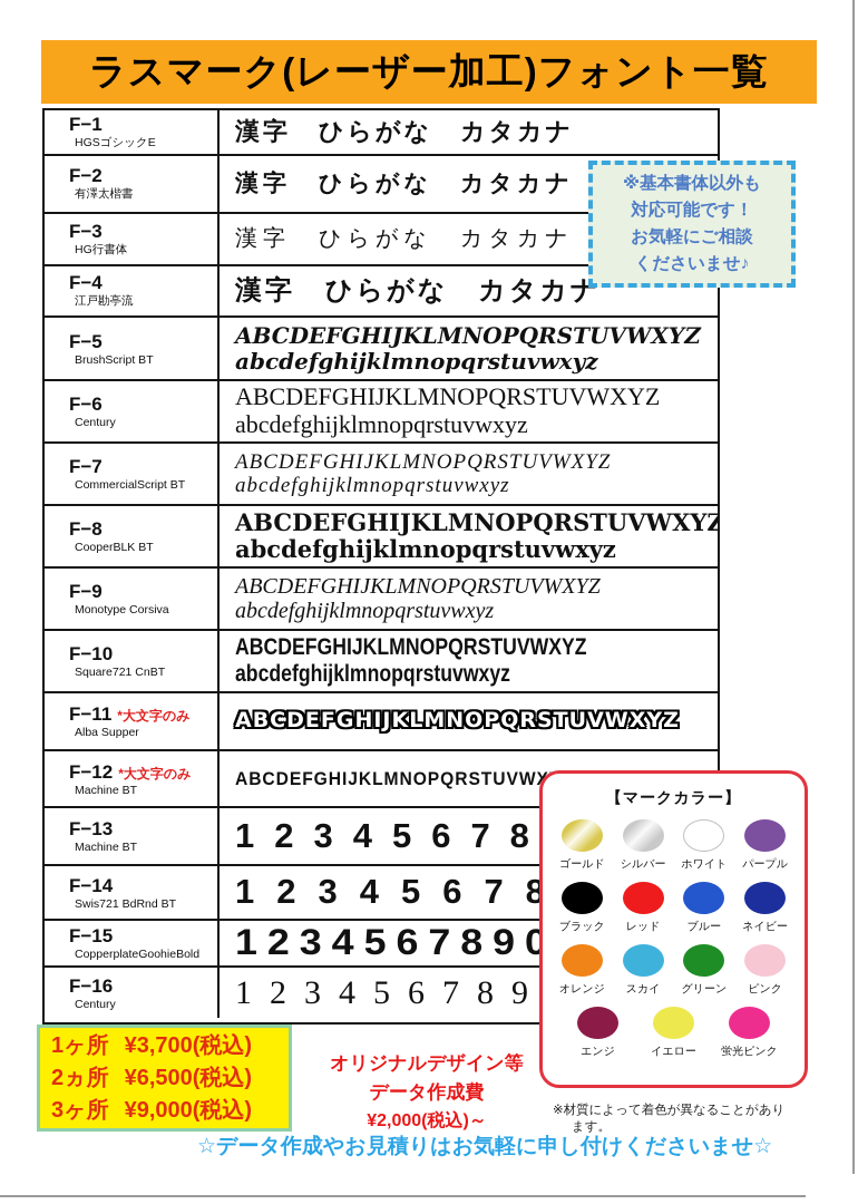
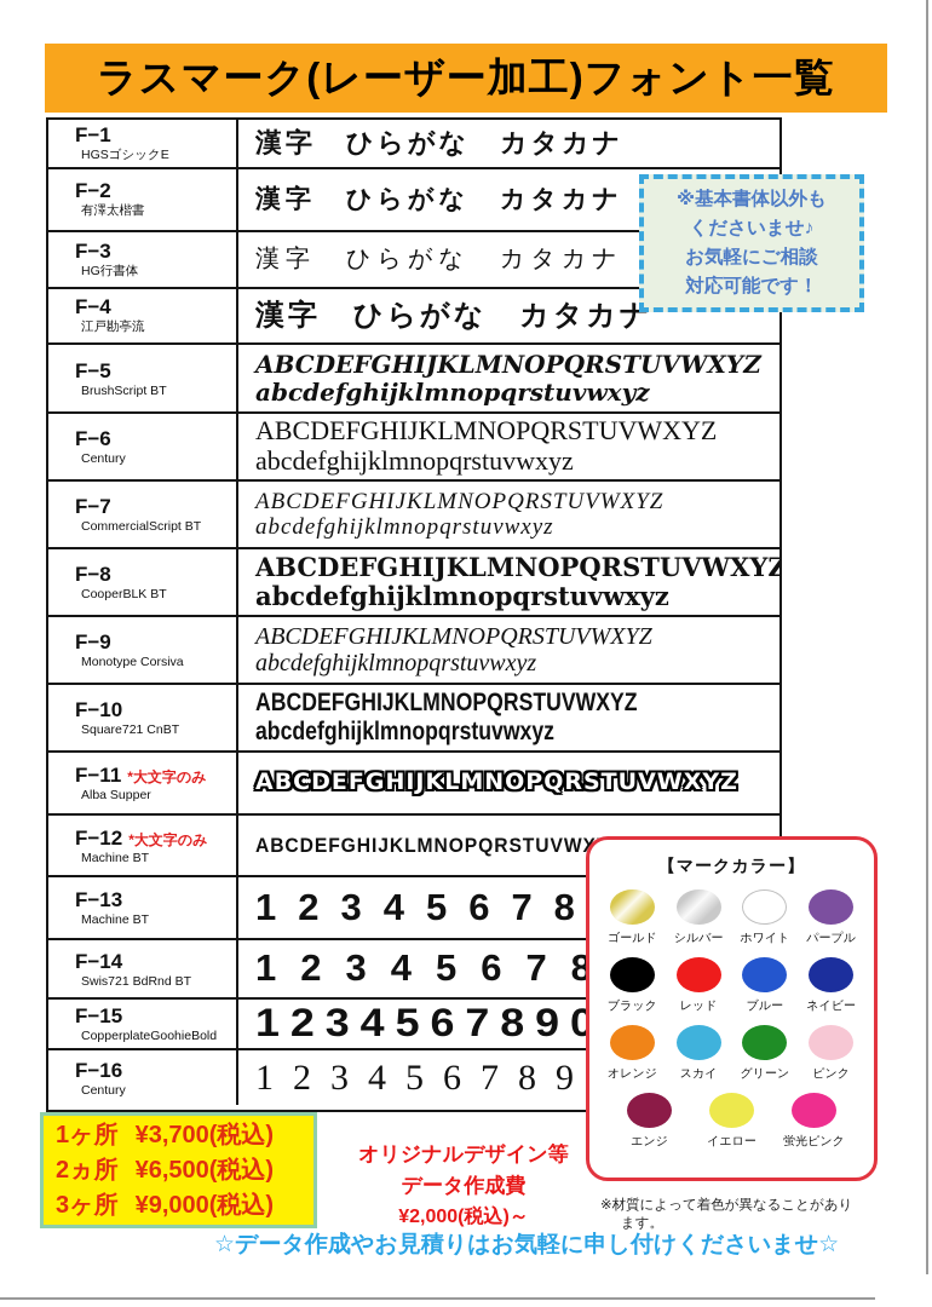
  ラスマーク(レーザー加工)フォント一覧
  F−1
  HGSゴシックE
  漢字 ひらがな カタカナ
  F−2
  有澤太楷書
  漢字 ひらがな カタカナ
  F−3
  HG行書体
  漢字 ひらがな カタカナ
  F−4
  江戸勘亭流
  漢字 ひらがな カタカナ
  F−5
  BrushScript BT
  ABCDEFGHIJKLMNOPQRSTUVWXYZ
  abcdefghijklmnopqrstuvwxyz
  F−6
  Century
  ABCDEFGHIJKLMNOPQRSTUVWXYZ
  abcdefghijklmnopqrstuvwxyz
  F−7
  CommercialScript BT
  ABCDEFGHIJKLMNOPQRSTUVWXYZ
  abcdefghijklmnopqrstuvwxyz
  F−8
  CooperBLK BT
  ABCDEFGHIJKLMNOPQRSTUVWXYZ
  abcdefghijklmnopqrstuvwxyz
  F−9
  Monotype Corsiva
  ABCDEFGHIJKLMNOPQRSTUVWXYZ
  abcdefghijklmnopqrstuvwxyz
  F−10
  Square721 CnBT
  ABCDEFGHIJKLMNOPQRSTUVWXYZ
  abcdefghijklmnopqrstuvwxyz
  F−11
  *大文字のみ
  Alba Supper
  ABCDEFGHIJKLMNOPQRSTUVWXYZ
  F−12
  *大文字のみ
  Machine BT
  ABCDEFGHIJKLMNOPQRSTUVW
  F−13
  Machine BT
  12345678
  F−14
  Swis721 BdRnd BT
  1234567
  F−15
  CopperplateGoohieBold
  123456789
  F−16
  Century
  123456789
  ※基本書体以外も
- 対応可能です！
+ くださいませ♪
  お気軽にご相談
- くださいませ♪
+ 対応可能です！
  【マークカラー】
  ゴールド
  シルバー
  ホワイト
  パープル
  ブラック
  レッド
  ブルー
  ネイビー
  オレンジ
  スカイ
  グリーン
  ピンク
  エンジ
  イエロー
  蛍光ピンク
  1ヶ所
  ¥3,700(税込)
  2ヵ所
  ¥6,500(税込)
  3ヶ所
  ¥9,000(税込)
  オリジナルデザイン等
  データ作成費
  ¥2,000(税込)～
  ※材質によって着色が異なることがあります。
  ☆データ作成やお見積りはお気軽に申し付けくださいませ☆
